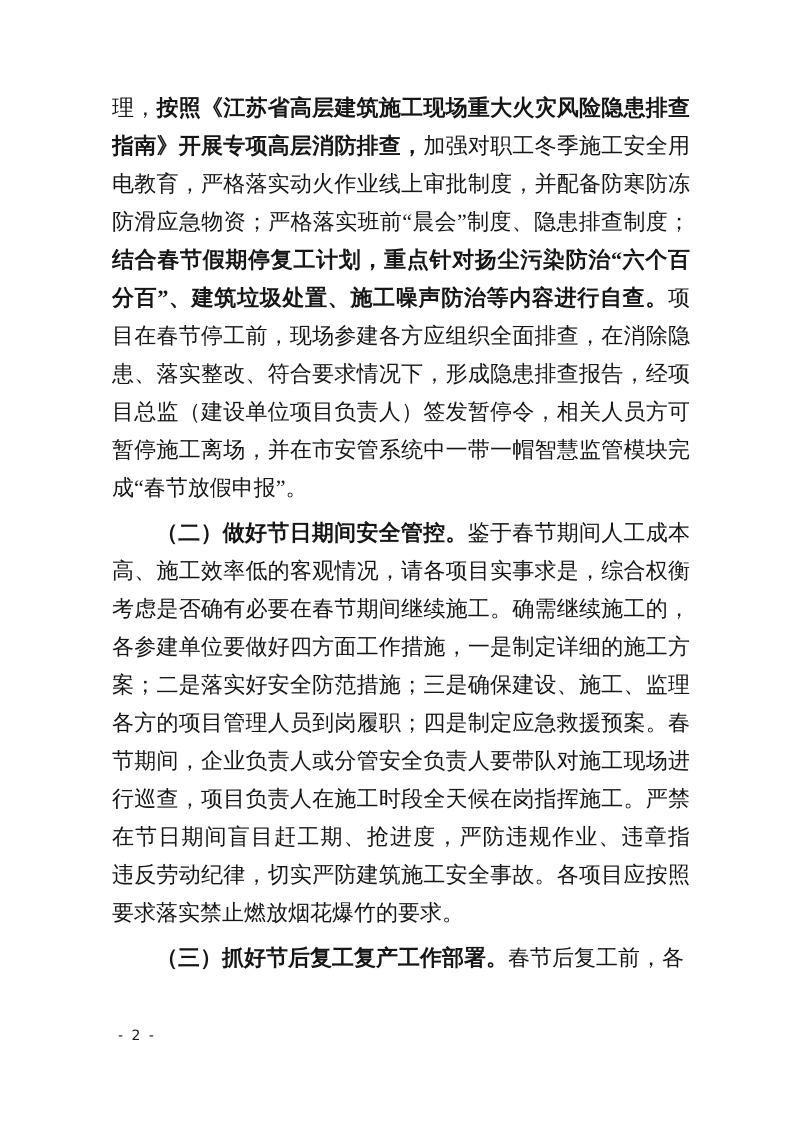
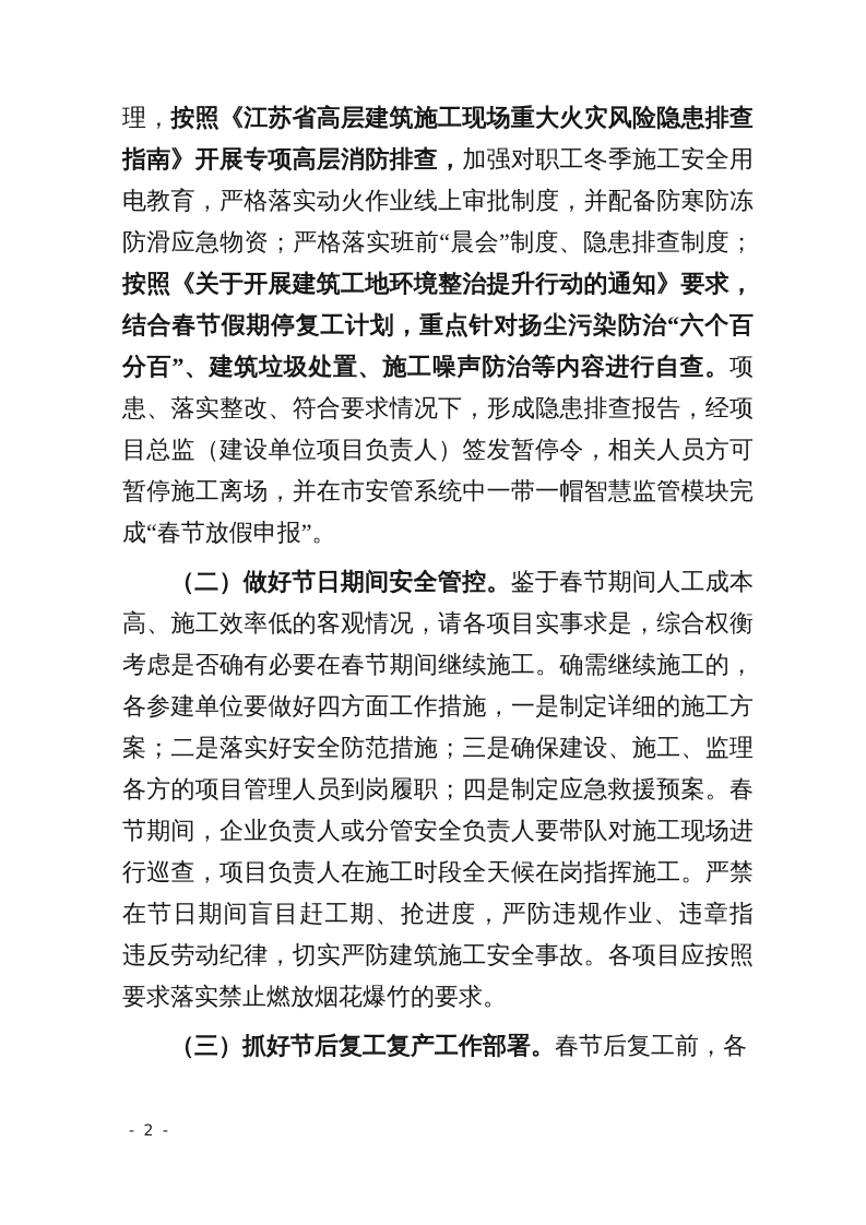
  理，按照《江苏省高层建筑施工现场重大火灾风险隐患排查
  指南》开展专项高层消防排查，加强对职工冬季施工安全用
  电教育，严格落实动火作业线上审批制度，并配备防寒防冻
  防滑应急物资；严格落实班前“晨会”制度、隐患排查制度；
+ 按照《关于开展建筑工地环境整治提升行动的通知》要求，
  结合春节假期停复工计划，重点针对扬尘污染防治“六个百
  分百”、建筑垃圾处置、施工噪声防治等内容进行自查。项
- 目在春节停工前，现场参建各方应组织全面排查，在消除隐
  患、落实整改、符合要求情况下，形成隐患排查报告，经项
  目总监（建设单位项目负责人）签发暂停令，相关人员方可
  暂停施工离场，并在市安管系统中一带一帽智慧监管模块完
  成“春节放假申报”。
  （二）做好节日期间安全管控。鉴于春节期间人工成本
  高、施工效率低的客观情况，请各项目实事求是，综合权衡
  考虑是否确有必要在春节期间继续施工。确需继续施工的，
  各参建单位要做好四方面工作措施，一是制定详细的施工方
  案；二是落实好安全防范措施；三是确保建设、施工、监理
  各方的项目管理人员到岗履职；四是制定应急救援预案。春
  节期间，企业负责人或分管安全负责人要带队对施工现场进
  行巡查，项目负责人在施工时段全天候在岗指挥施工。严禁
  在节日期间盲目赶工期、抢进度，严防违规作业、违章指
  违反劳动纪律，切实严防建筑施工安全事故。各项目应按照
  要求落实禁止燃放烟花爆竹的要求。
  （三）抓好节后复工复产工作部署。春节后复工前，各
  - 2 -
